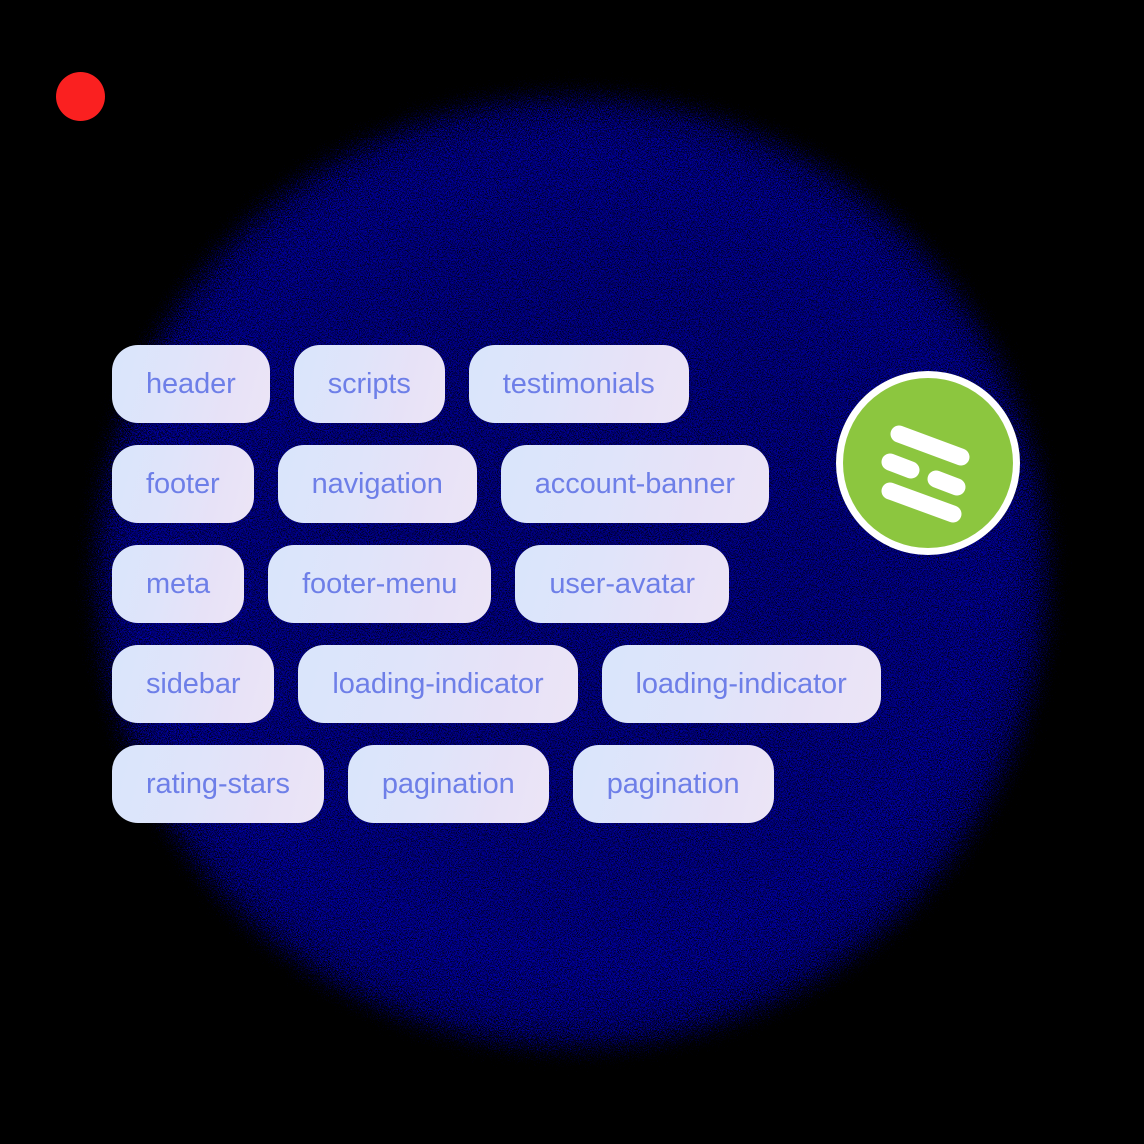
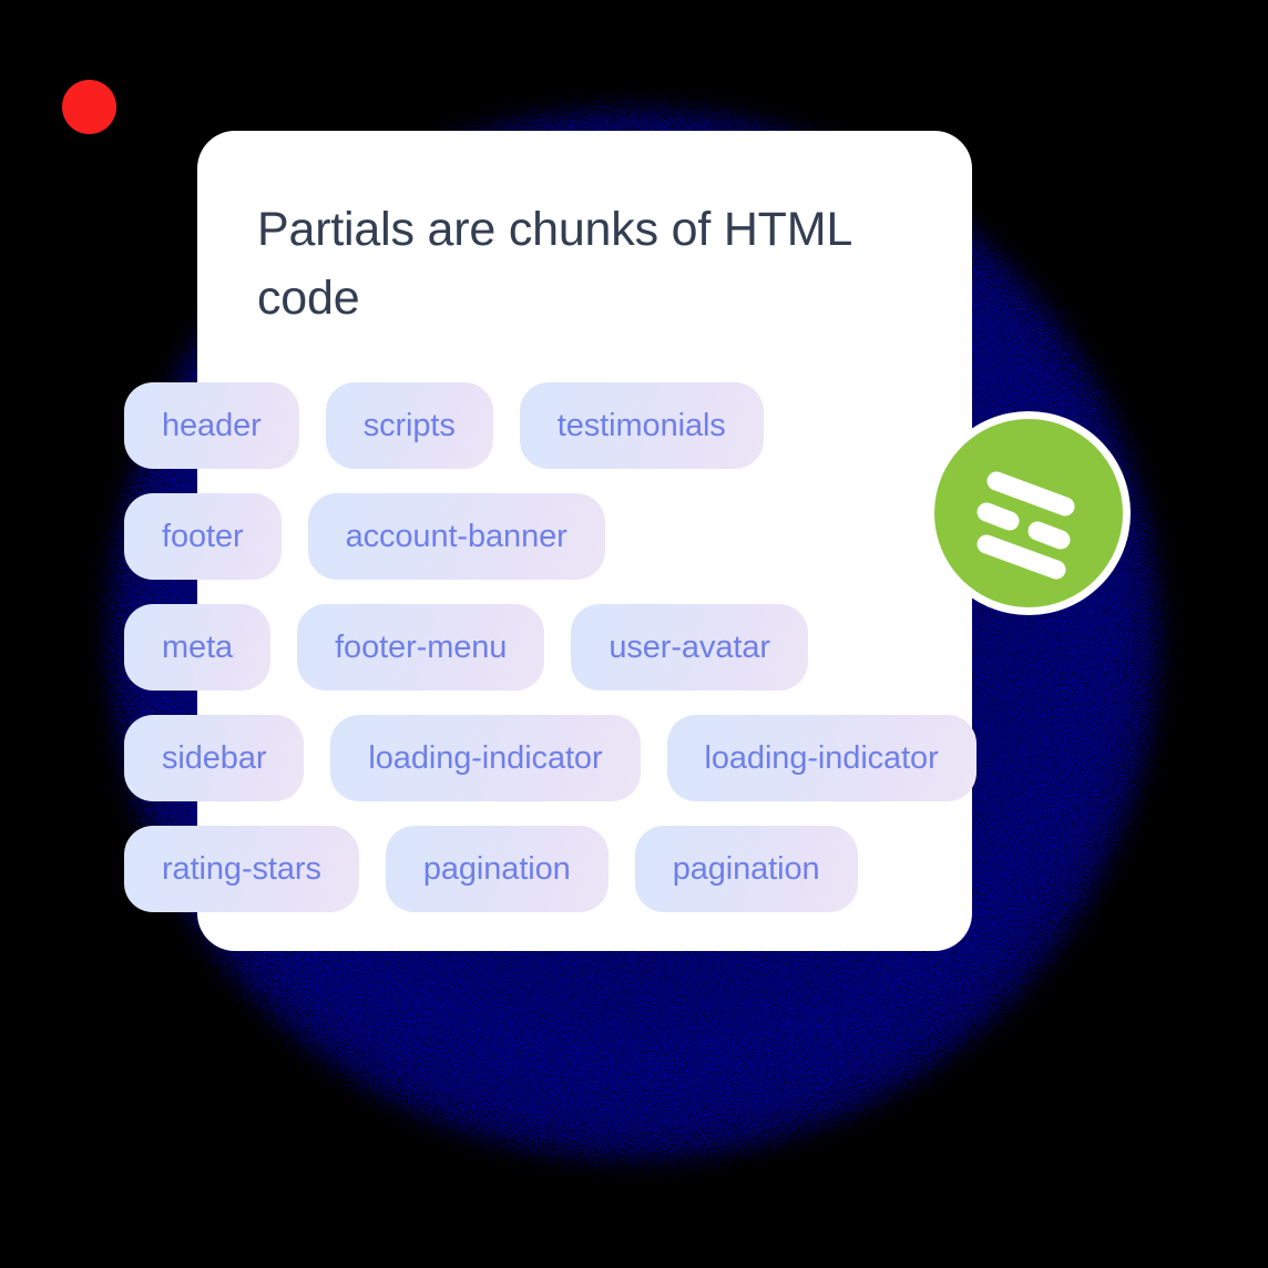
+ Partials are chunks of HTML code
  header
  scripts
  testimonials
  footer
- navigation
  account-banner
  meta
  footer-menu
  user-avatar
  sidebar
  loading-indicator
  loading-indicator
  rating-stars
  pagination
  pagination
